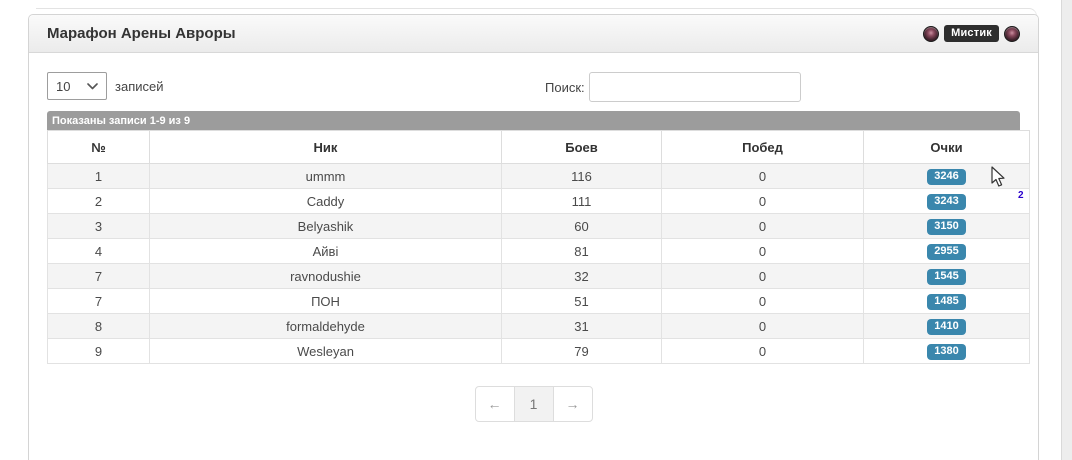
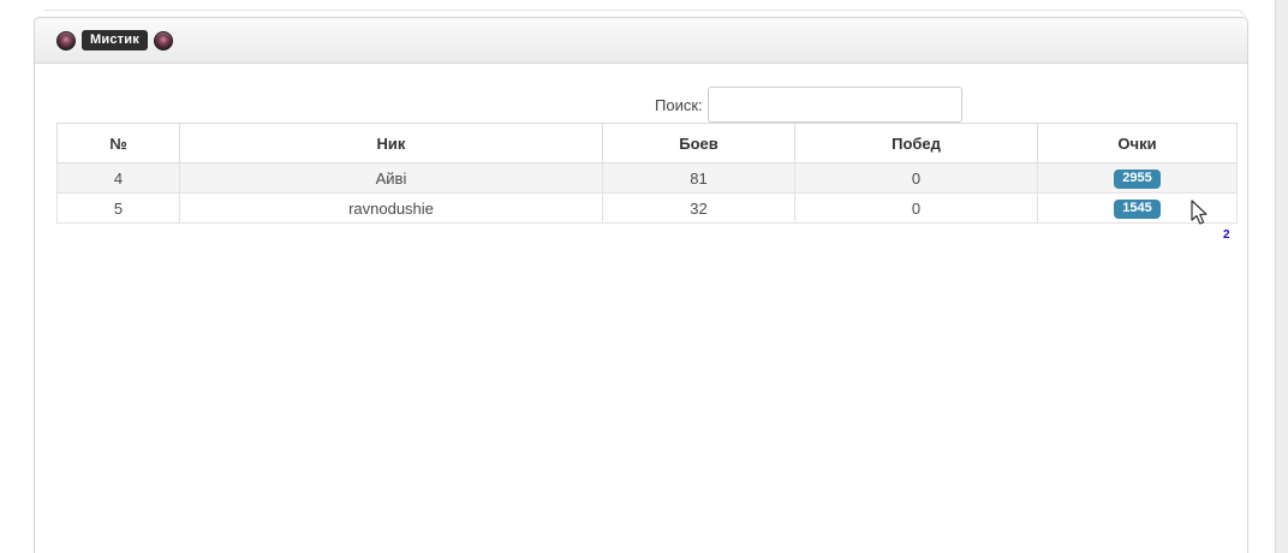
- Марафон Арены Авроры
  Мистик
- 10
- записей
  Поиск:
- Показаны записи 1-9 из 9
  №	Ник	Боев	Побед	Очки
- 1	ummm	116	0	3246
- 2	Caddy	111	0	3243
- 3	Belyashik	60	0	3150
  4	Айві	81	0	2955
- 7	ravnodushie	32	0	1545
+ 5	ravnodushie	32	0	1545
- 7	ПОН	51	0	1485
- 8	formaldehyde	31	0	1410
- 9	Wesleyan	79	0	1380
- ←
- 1
- →
  2
